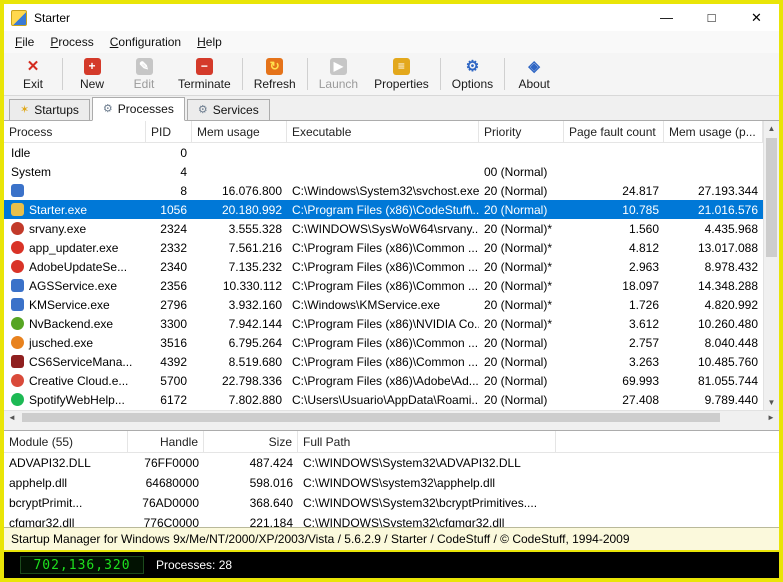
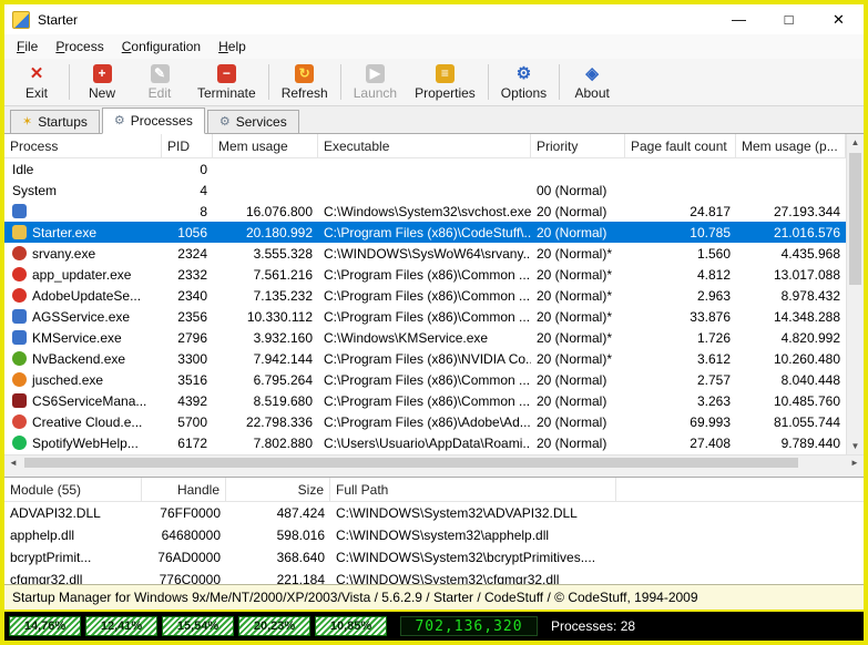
  Starter
  —
  □
  ✕
  File
  Process
  Configuration
  Help
  ✕
  Exit
  +
  New
  ✎
  Edit
  −
  Terminate
  ↻
  Refresh
  ▶
  Launch
  ≡
  Properties
  ⚙
  Options
  ◈
  About
  ✶
  Startups
  ⚙
  Processes
  ⚙
  Services
  Process
  PID
  Mem usage
  Executable
  Priority
  Page fault count
  Mem usage (p...
  Idle
  0
  System
  4
  00 (Normal)
  8
  16.076.800
  C:\Windows\System32\svchost.exe
  20 (Normal)
  24.817
  27.193.344
  Starter.exe
  1056
  20.180.992
  C:\Program Files (x86)\CodeStuff\..
  20 (Normal)
  10.785
  21.016.576
  srvany.exe
  2324
  3.555.328
  C:\WINDOWS\SysWoW64\srvany..
  20 (Normal)*
  1.560
  4.435.968
  app_updater.exe
  2332
  7.561.216
  C:\Program Files (x86)\Common ...
  20 (Normal)*
  4.812
  13.017.088
  AdobeUpdateSe...
  2340
  7.135.232
  C:\Program Files (x86)\Common ...
  20 (Normal)*
  2.963
  8.978.432
  AGSService.exe
  2356
  10.330.112
  C:\Program Files (x86)\Common ...
  20 (Normal)*
- 18.097
+ 33.876
  14.348.288
  KMService.exe
  2796
  3.932.160
  C:\Windows\KMService.exe
  20 (Normal)*
  1.726
  4.820.992
  NvBackend.exe
  3300
  7.942.144
  C:\Program Files (x86)\NVIDIA Co.
  20 (Normal)*
  3.612
  10.260.480
  jusched.exe
  3516
  6.795.264
  C:\Program Files (x86)\Common ...
  20 (Normal)
  2.757
  8.040.448
  CS6ServiceMana...
  4392
  8.519.680
  C:\Program Files (x86)\Common ...
  20 (Normal)
  3.263
  10.485.760
  Creative Cloud.e...
  5700
  22.798.336
  C:\Program Files (x86)\Adobe\Ad...
  20 (Normal)
  69.993
  81.055.744
  SpotifyWebHelp...
  6172
  7.802.880
  C:\Users\Usuario\AppData\Roami..
  20 (Normal)
  27.408
  9.789.440
  ▲
  ▼
  ◄
  ►
  Module (55)
  Handle
  Size
  Full Path
  ADVAPI32.DLL
  76FF0000
  487.424
  C:\WINDOWS\System32\ADVAPI32.DLL
  apphelp.dll
  64680000
  598.016
  C:\WINDOWS\system32\apphelp.dll
  bcryptPrimit...
  76AD0000
  368.640
  C:\WINDOWS\System32\bcryptPrimitives....
  cfgmgr32.dll
  776C0000
  221.184
  C:\WINDOWS\System32\cfgmgr32.dll
  Startup Manager for Windows 9x/Me/NT/2000/XP/2003/Vista / 5.6.2.9 / Starter / CodeStuff / © CodeStuff, 1994-2009
+ 14,76%
+ 12,41%
+ 15,54%
+ 20,23%
+ 10,85%
  702,136,320
  Processes: 28
